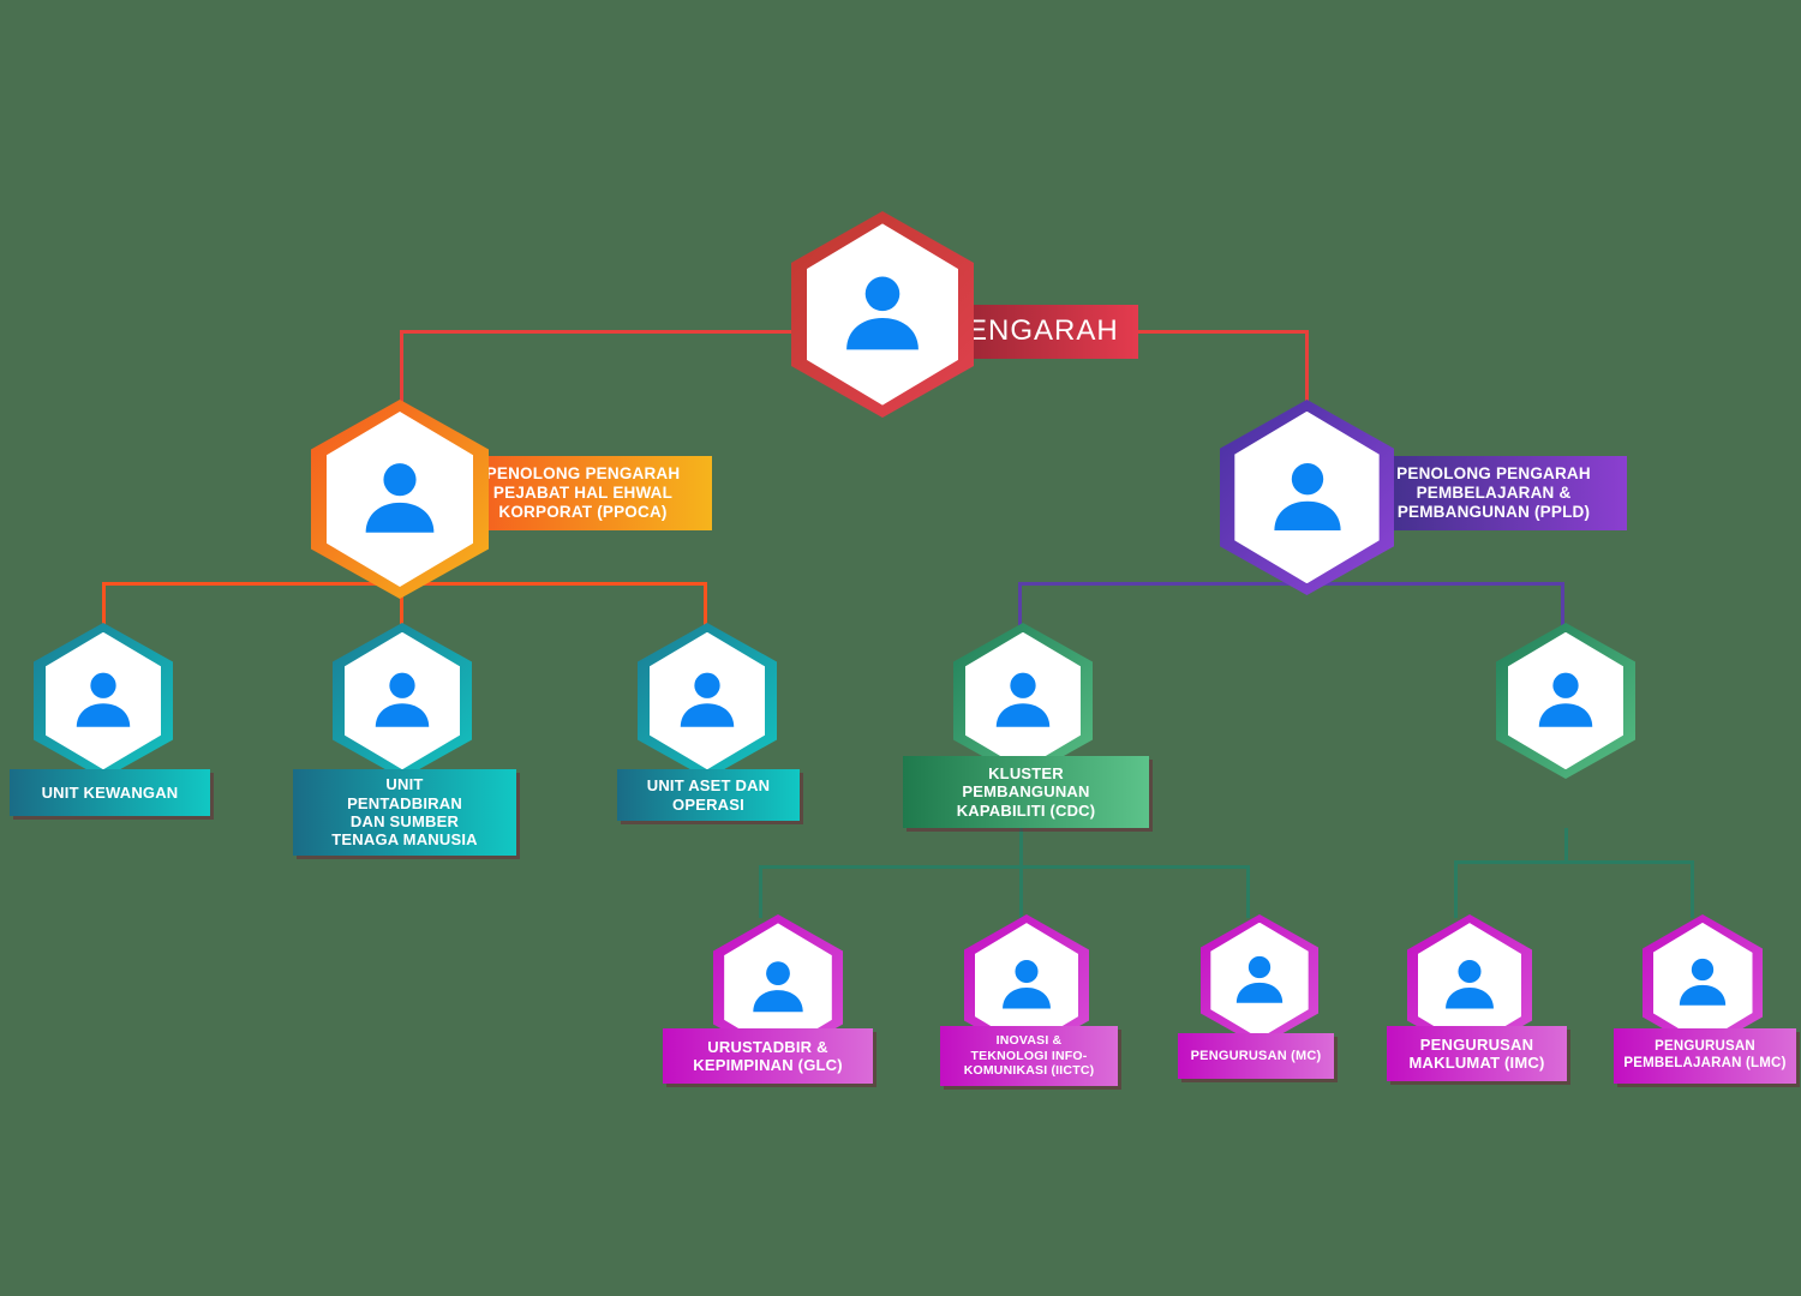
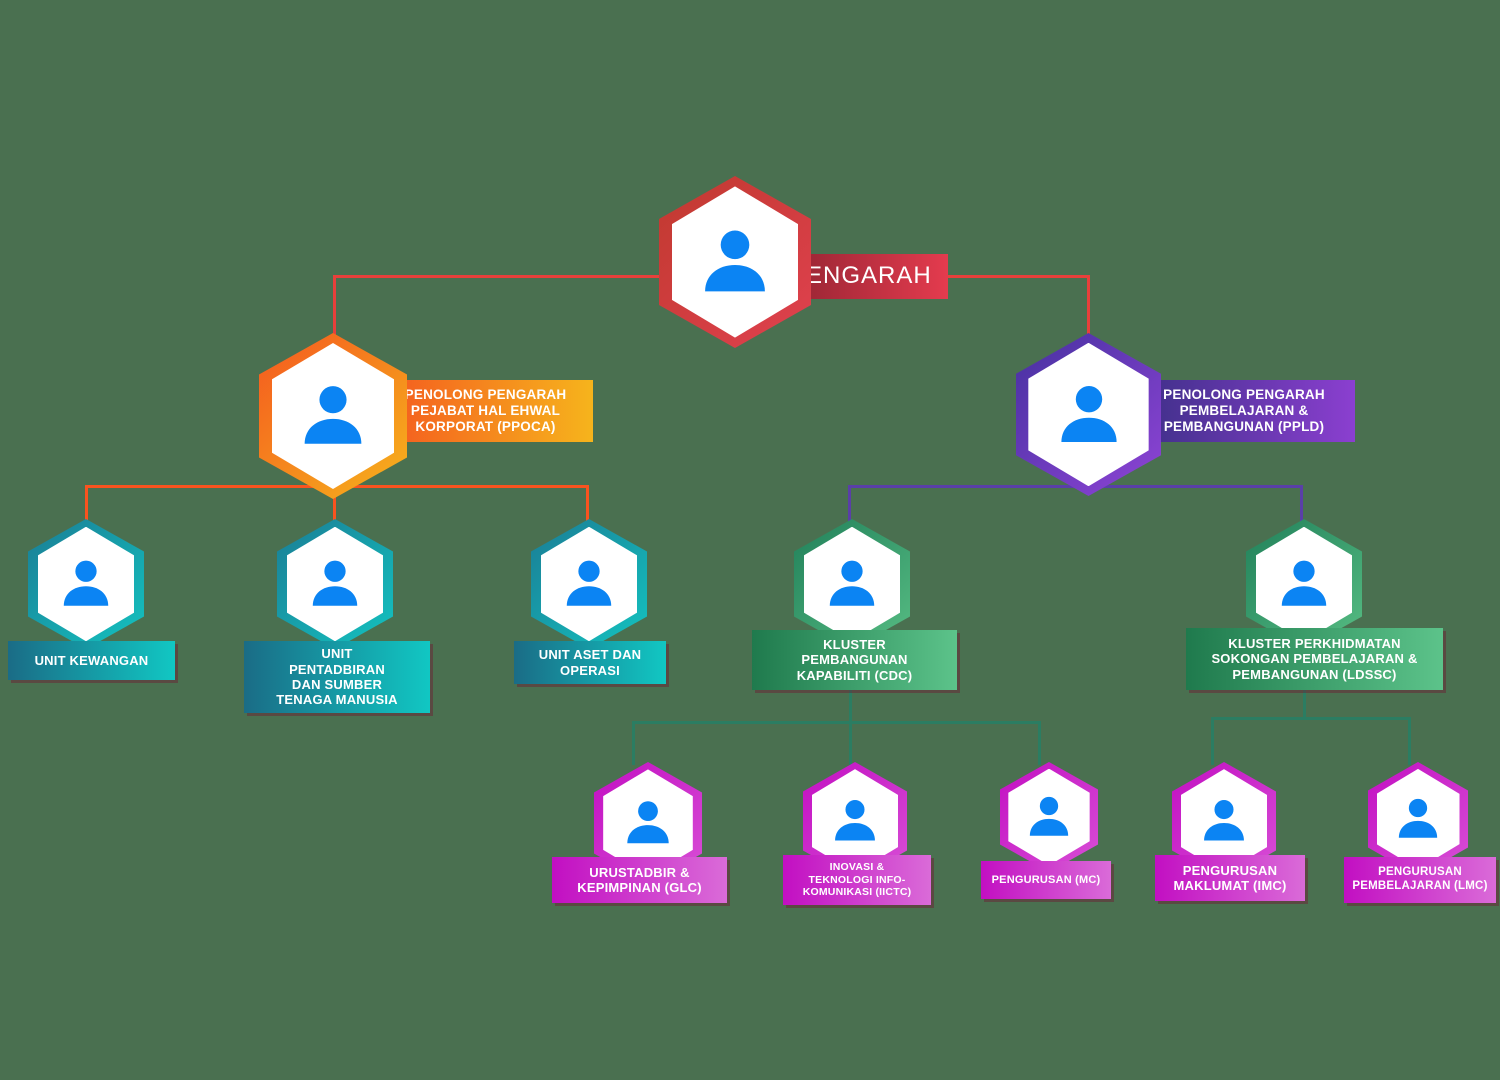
  ENGARAH
  PENOLONG PENGARAH
  PEJABAT HAL EHWAL
  KORPORAT (PPOCA)
  PENOLONG PENGARAH
  PEMBELAJARAN &
  PEMBANGUNAN (PPLD)
  UNIT KEWANGAN
  UNIT
  PENTADBIRAN
  DAN SUMBER
  TENAGA MANUSIA
  UNIT ASET DAN
  OPERASI
  KLUSTER
  PEMBANGUNAN
  KAPABILITI (CDC)
+ KLUSTER PERKHIDMATAN
+ SOKONGAN PEMBELAJARAN &
+ PEMBANGUNAN (LDSSC)
  URUSTADBIR &
  KEPIMPINAN (GLC)
  INOVASI &
  TEKNOLOGI INFO-
  KOMUNIKASI (IICTC)
  PENGURUSAN (MC)
  PENGURUSAN
  MAKLUMAT (IMC)
  PENGURUSAN
  PEMBELAJARAN (LMC)
